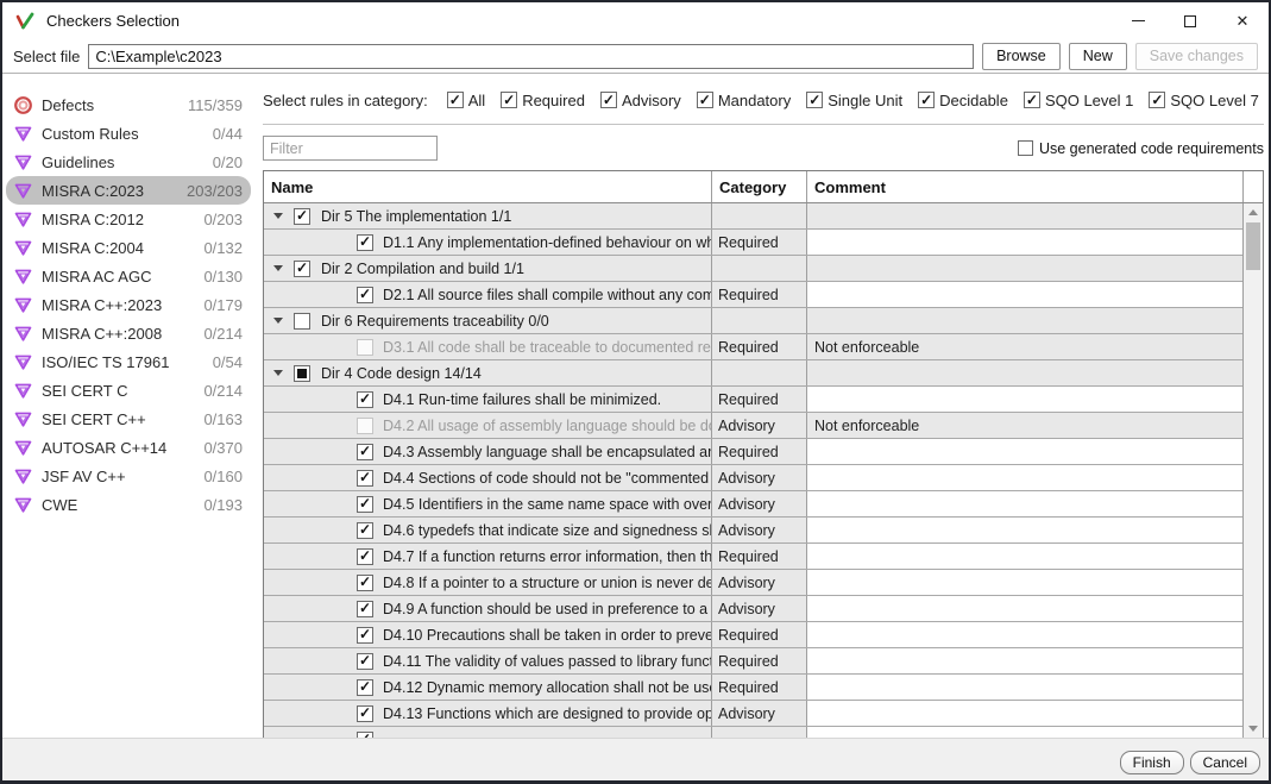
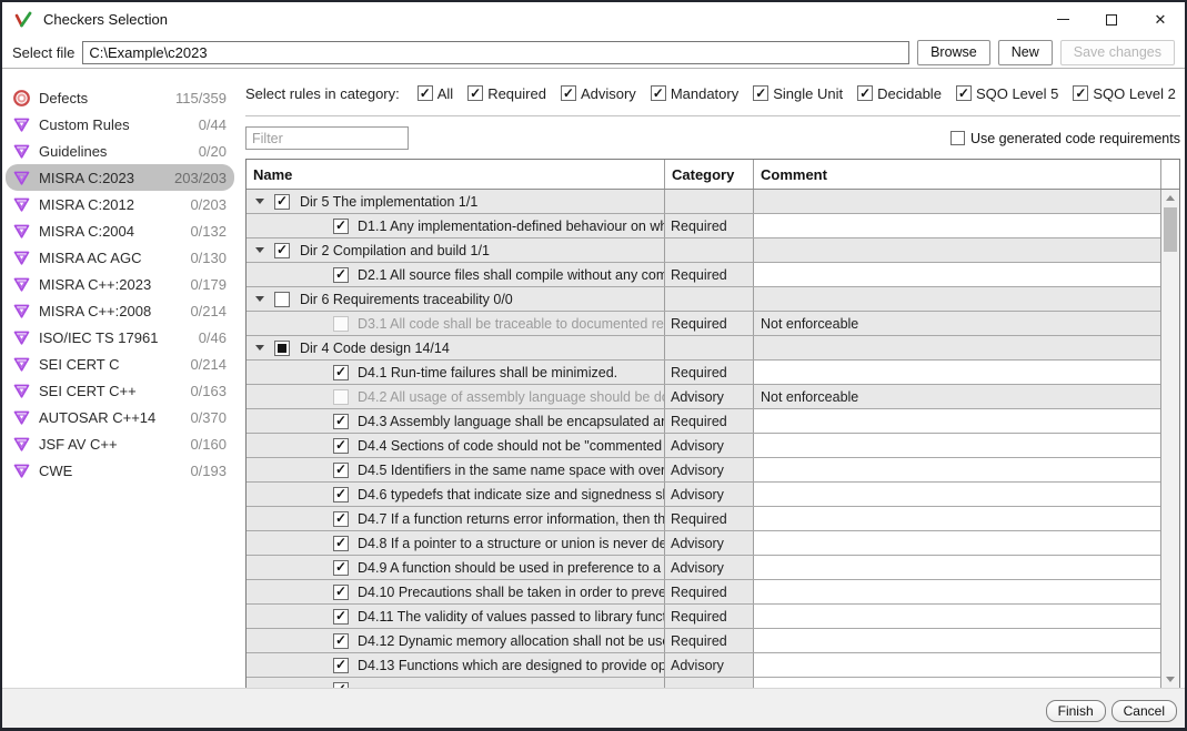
  Checkers Selection
  ✕
  Select file
  C:\Example\c2023
  Browse
  New
  Save changes
  Defects
  115/359
  Custom Rules
  0/44
  Guidelines
  0/20
  MISRA C:2023
  203/203
  MISRA C:2012
  0/203
  MISRA C:2004
  0/132
  MISRA AC AGC
  0/130
  MISRA C++:2023
  0/179
  MISRA C++:2008
  0/214
  ISO/IEC TS 17961
- 0/54
+ 0/46
  SEI CERT C
  0/214
  SEI CERT C++
  0/163
  AUTOSAR C++14
  0/370
  JSF AV C++
  0/160
  CWE
  0/193
  Select rules in category:
  All
  Required
  Advisory
  Mandatory
  Single Unit
  Decidable
- SQO Level 1
+ SQO Level 5
- SQO Level 7
+ SQO Level 2
  Filter
  Use generated code requirements
  Name
  Category
  Comment
  Dir 5 The implementation 1/1
  D1.1 Any implementation-defined behaviour on wh
  Required
  Dir 2 Compilation and build 1/1
  D2.1 All source files shall compile without any com
  Required
  Dir 6 Requirements traceability 0/0
  D3.1 All code shall be traceable to documented re
  Required
  Not enforceable
  Dir 4 Code design 14/14
  D4.1 Run-time failures shall be minimized.
  Required
  D4.2 All usage of assembly language should be d
  Advisory
  Not enforceable
  D4.3 Assembly language shall be encapsulated a
  Required
  D4.4 Sections of code should not be "commented
  Advisory
  D4.5 Identifiers in the same name space with over
  Advisory
  D4.6 typedefs that indicate size and signedness s
  Advisory
  D4.7 If a function returns error information, then th
  Required
  D4.8 If a pointer to a structure or union is never de
  Advisory
  D4.9 A function should be used in preference to a
  Advisory
  D4.10 Precautions shall be taken in order to preve
  Required
  D4.11 The validity of values passed to library func
  Required
  D4.12 Dynamic memory allocation shall not be us
  Required
  D4.13 Functions which are designed to provide op
  Advisory
  Finish
  Cancel
